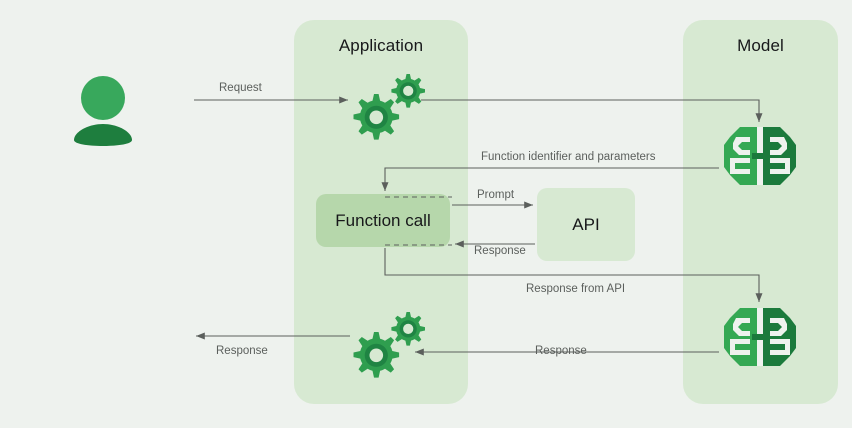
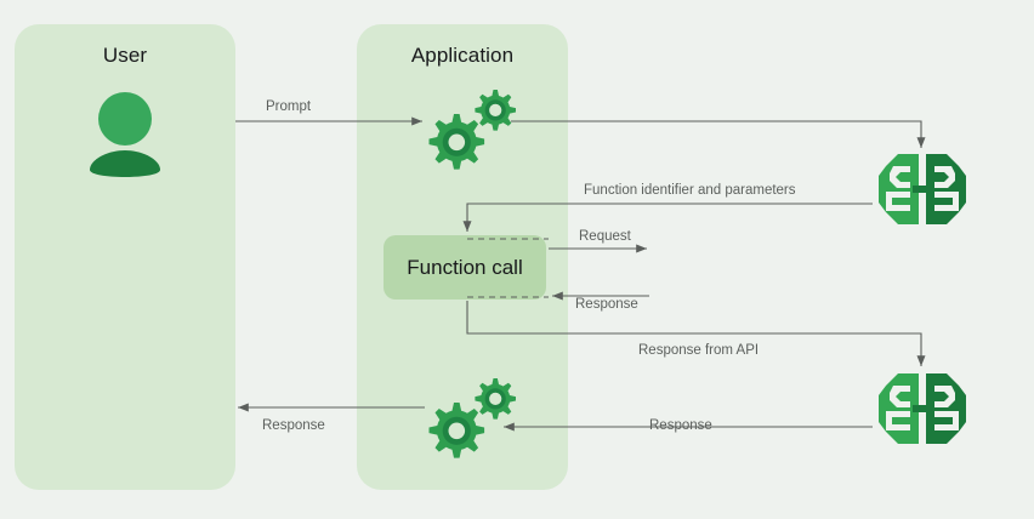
+ User
  Application
- Model
  Function call
- API
- Request
+ Prompt
  Function identifier and parameters
- Prompt
+ Request
  Response
  Response from API
  Response
  Response
